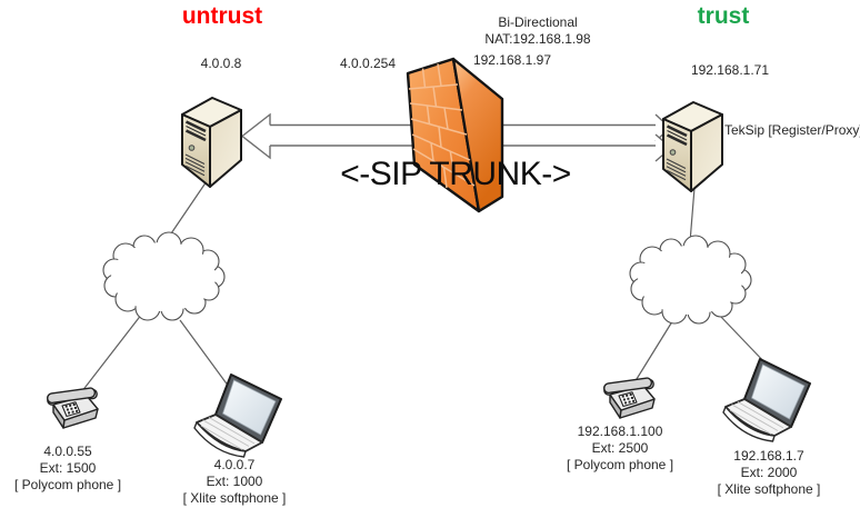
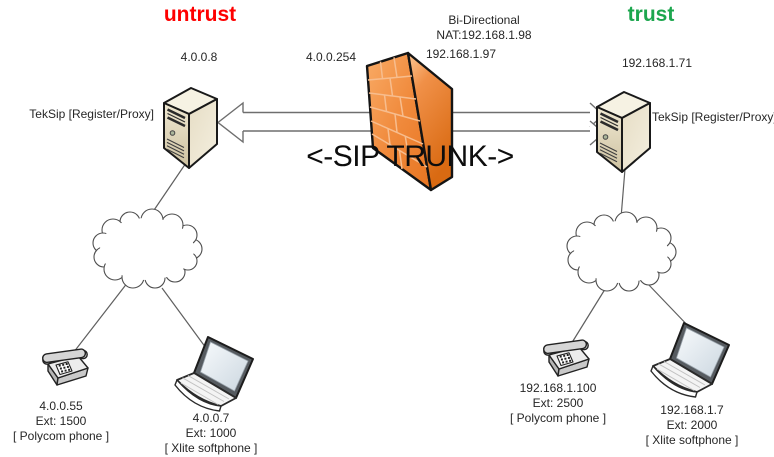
  untrust
  trust
  Bi-Directional
  NAT:192.168.1.98
  192.168.1.97
  4.0.0.254
  4.0.0.8
  192.168.1.71
+ TekSip [Register/Proxy]
  TekSip [Register/Proxy
  <-SIP TRUNK->
  4.0.0.55
  Ext: 1500
  [ Polycom phone ]
  4.0.0.7
  Ext: 1000
  [ Xlite softphone ]
  192.168.1.100
  Ext: 2500
  [ Polycom phone ]
  192.168.1.7
  Ext: 2000
  [ Xlite softphone ]
